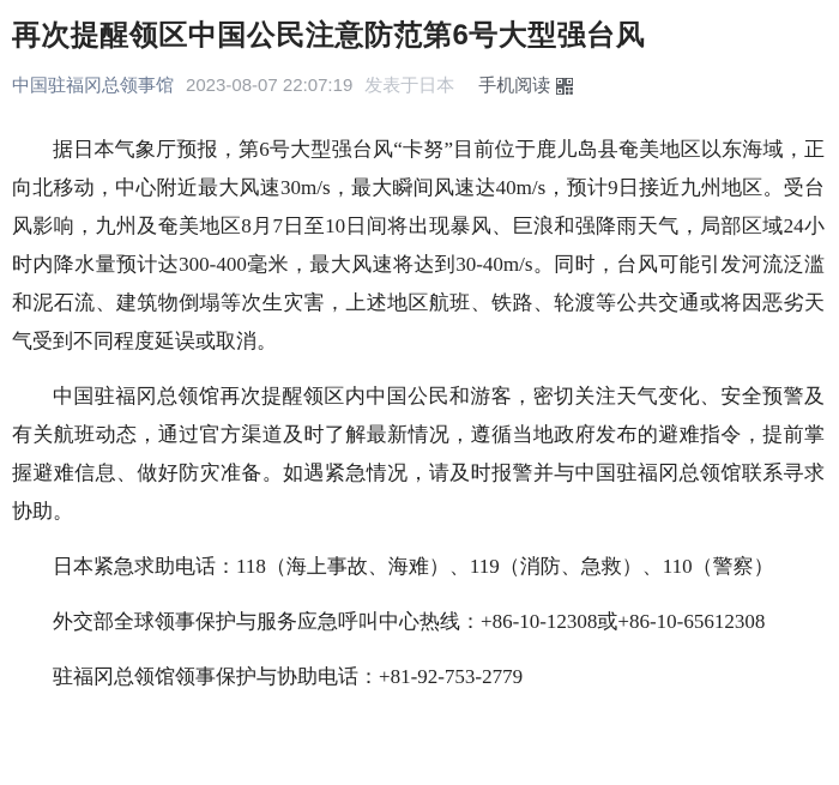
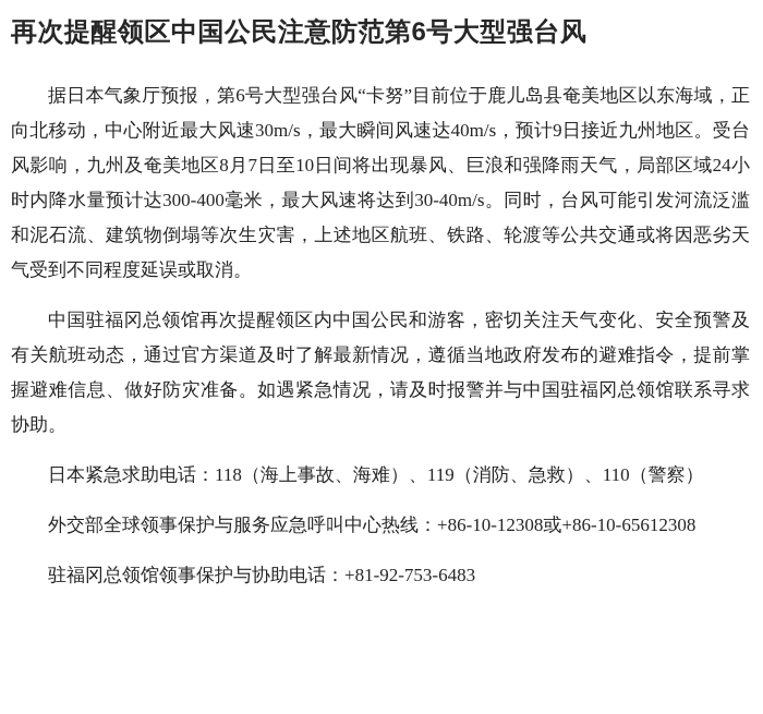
  再次提醒领区中国公民注意防范第6号大型强台风
- 中国驻福冈总领事馆
- 2023-08-07 22:07:19
- 发表于日本
- 手机阅读
  据日本气象厅预报，第6号大型强台风“卡努”目前位于鹿儿岛县奄美地区以东海域，正向北移动，中心附近最大风速30m/s，最大瞬间风速达40m/s，预计9日接近九州地区。受台风影响，九州及奄美地区8月7日至10日间将出现暴风、巨浪和强降雨天气，局部区域24小时内降水量预计达300-400毫米，最大风速将达到30-40m/s。同时，台风可能引发河流泛滥和泥石流、建筑物倒塌等次生灾害，上述地区航班、铁路、轮渡等公共交通或将因恶劣天气受到不同程度延误或取消。
  中国驻福冈总领馆再次提醒领区内中国公民和游客，密切关注天气变化、安全预警及有关航班动态，通过官方渠道及时了解最新情况，遵循当地政府发布的避难指令，提前掌握避难信息、做好防灾准备。如遇紧急情况，请及时报警并与中国驻福冈总领馆联系寻求协助。
  日本紧急求助电话：118（海上事故、海难）、119（消防、急救）、110（警察）
  外交部全球领事保护与服务应急呼叫中心热线：+86-10-12308或+86-10-65612308
- 驻福冈总领馆领事保护与协助电话：+81-92-753-2779
+ 驻福冈总领馆领事保护与协助电话：+81-92-753-6483
